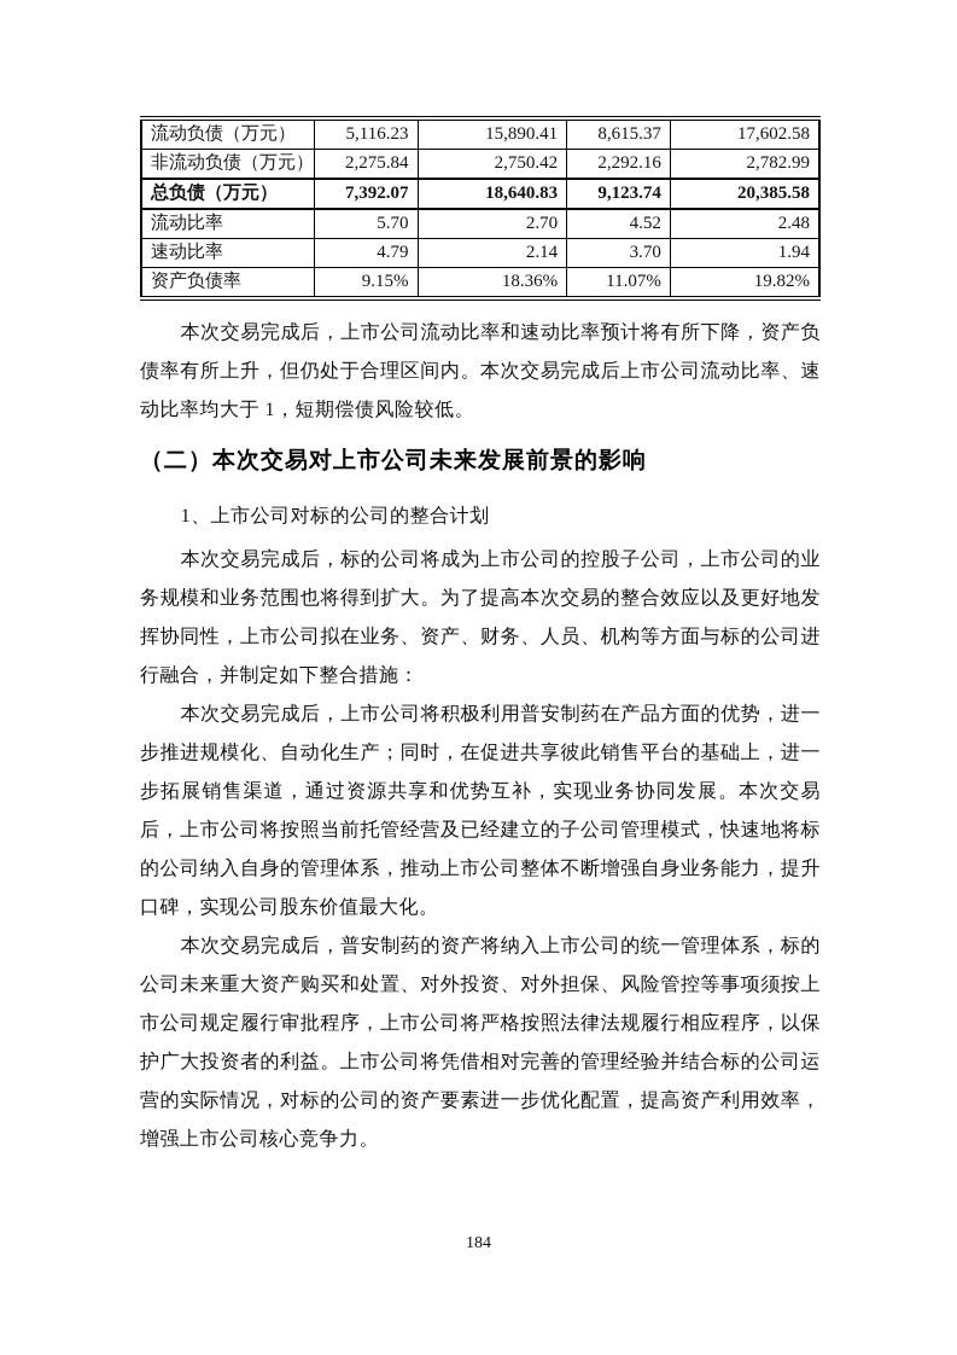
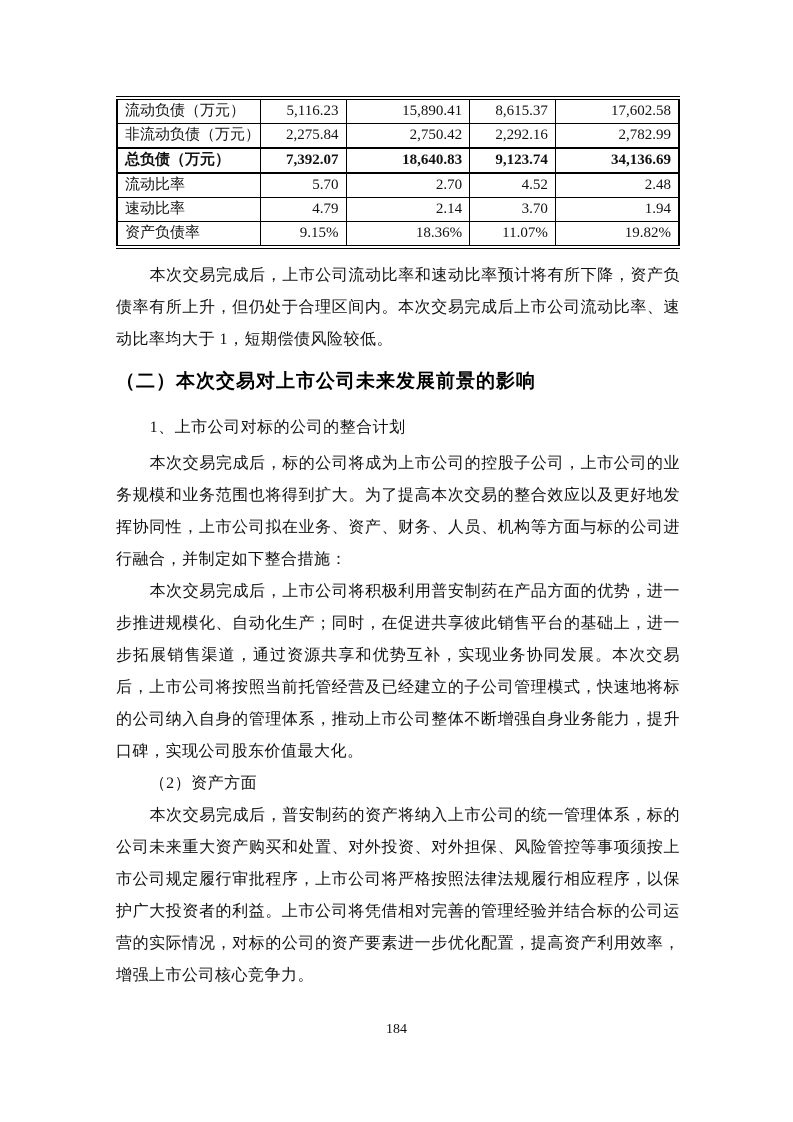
  流动负债（万元）	5,116.23	15,890.41	8,615.37	17,602.58
  非流动负债（万元）	2,275.84	2,750.42	2,292.16	2,782.99
- 总负债（万元）	7,392.07	18,640.83	9,123.74	20,385.58
+ 总负债（万元）	7,392.07	18,640.83	9,123.74	34,136.69
  流动比率	5.70	2.70	4.52	2.48
  速动比率	4.79	2.14	3.70	1.94
  资产负债率	9.15%	18.36%	11.07%	19.82%
  本次交易完成后，上市公司流动比率和速动比率预计将有所下降，资产负债率有所上升，但仍处于合理区间内。本次交易完成后上市公司流动比率、速动比率均大于 1，短期偿债风险较低。
  （二）本次交易对上市公司未来发展前景的影响
  1、上市公司对标的公司的整合计划
  本次交易完成后，标的公司将成为上市公司的控股子公司，上市公司的业务规模和业务范围也将得到扩大。为了提高本次交易的整合效应以及更好地发挥协同性，上市公司拟在业务、资产、财务、人员、机构等方面与标的公司进行融合，并制定如下整合措施：
  本次交易完成后，上市公司将积极利用普安制药在产品方面的优势，进一步推进规模化、自动化生产；同时，在促进共享彼此销售平台的基础上，进一步拓展销售渠道，通过资源共享和优势互补，实现业务协同发展。本次交易后，上市公司将按照当前托管经营及已经建立的子公司管理模式，快速地将标的公司纳入自身的管理体系，推动上市公司整体不断增强自身业务能力，提升口碑，实现公司股东价值最大化。
+ （2）资产方面
  本次交易完成后，普安制药的资产将纳入上市公司的统一管理体系，标的公司未来重大资产购买和处置、对外投资、对外担保、风险管控等事项须按上市公司规定履行审批程序，上市公司将严格按照法律法规履行相应程序，以保护广大投资者的利益。上市公司将凭借相对完善的管理经验并结合标的公司运营的实际情况，对标的公司的资产要素进一步优化配置，提高资产利用效率，增强上市公司核心竞争力。
  184
